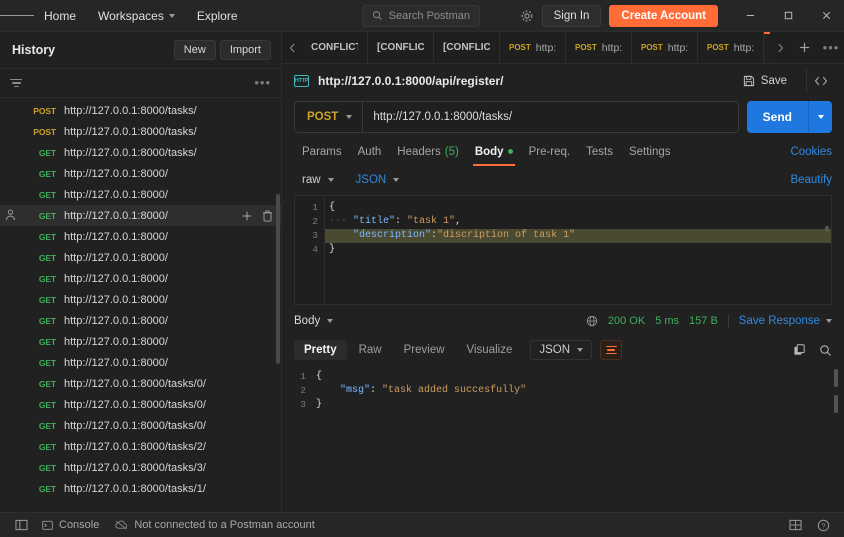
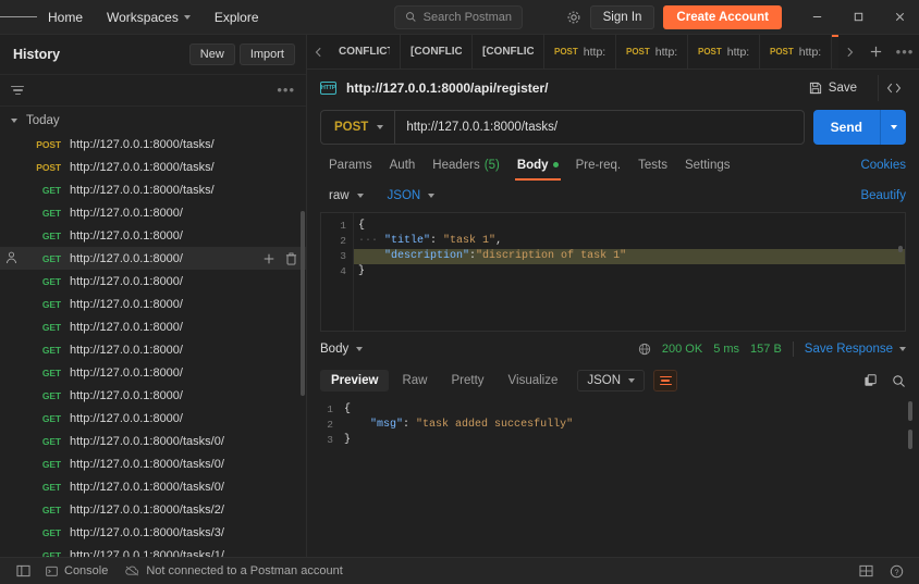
  Home
  Workspaces
  Explore
  Search Postman
  Sign In
  Create Account
  History
  New
  Import
  •••
+ Today
  POST
  http://127.0.0.1:8000/tasks/
  POST
  http://127.0.0.1:8000/tasks/
  GET
  http://127.0.0.1:8000/tasks/
  GET
  http://127.0.0.1:8000/
  GET
  http://127.0.0.1:8000/
  GET
  http://127.0.0.1:8000/
  GET
  http://127.0.0.1:8000/
  GET
  http://127.0.0.1:8000/
  GET
  http://127.0.0.1:8000/
  GET
  http://127.0.0.1:8000/
  GET
  http://127.0.0.1:8000/
  GET
  http://127.0.0.1:8000/
  GET
  http://127.0.0.1:8000/
  GET
  http://127.0.0.1:8000/tasks/0/
  GET
  http://127.0.0.1:8000/tasks/0/
  GET
  http://127.0.0.1:8000/tasks/0/
  GET
  http://127.0.0.1:8000/tasks/2/
  GET
  http://127.0.0.1:8000/tasks/3/
  GET
  http://127.0.0.1:8000/tasks/1/
  CONFLIC
  [CONFLIC
  [CONFLIC
  POST
  http:
  POST
  http:
  POST
  http:
  POST
  http:
  •••
  http://127.0.0.1:8000/api/register/
  Save
  POST
  http://127.0.0.1:8000/tasks/
  Send
  Params
  Auth
  Headers
  (5)
  Body
  Pre-req.
  Tests
  Settings
  Cookies
  raw
  JSON
  Beautify
  1
  2
  3
  4
  {
  ··· "title": "task 1",
  "description":"discription of task 1"
  }
  Body
  200 OK
  5 ms
  157 B
  Save Response
- Pretty
+ Preview
  Raw
- Preview
+ Pretty
  Visualize
  JSON
  1
  2
  3
  {
  "msg": "task added succesfully"
  }
  Console
  Not connected to a Postman account
